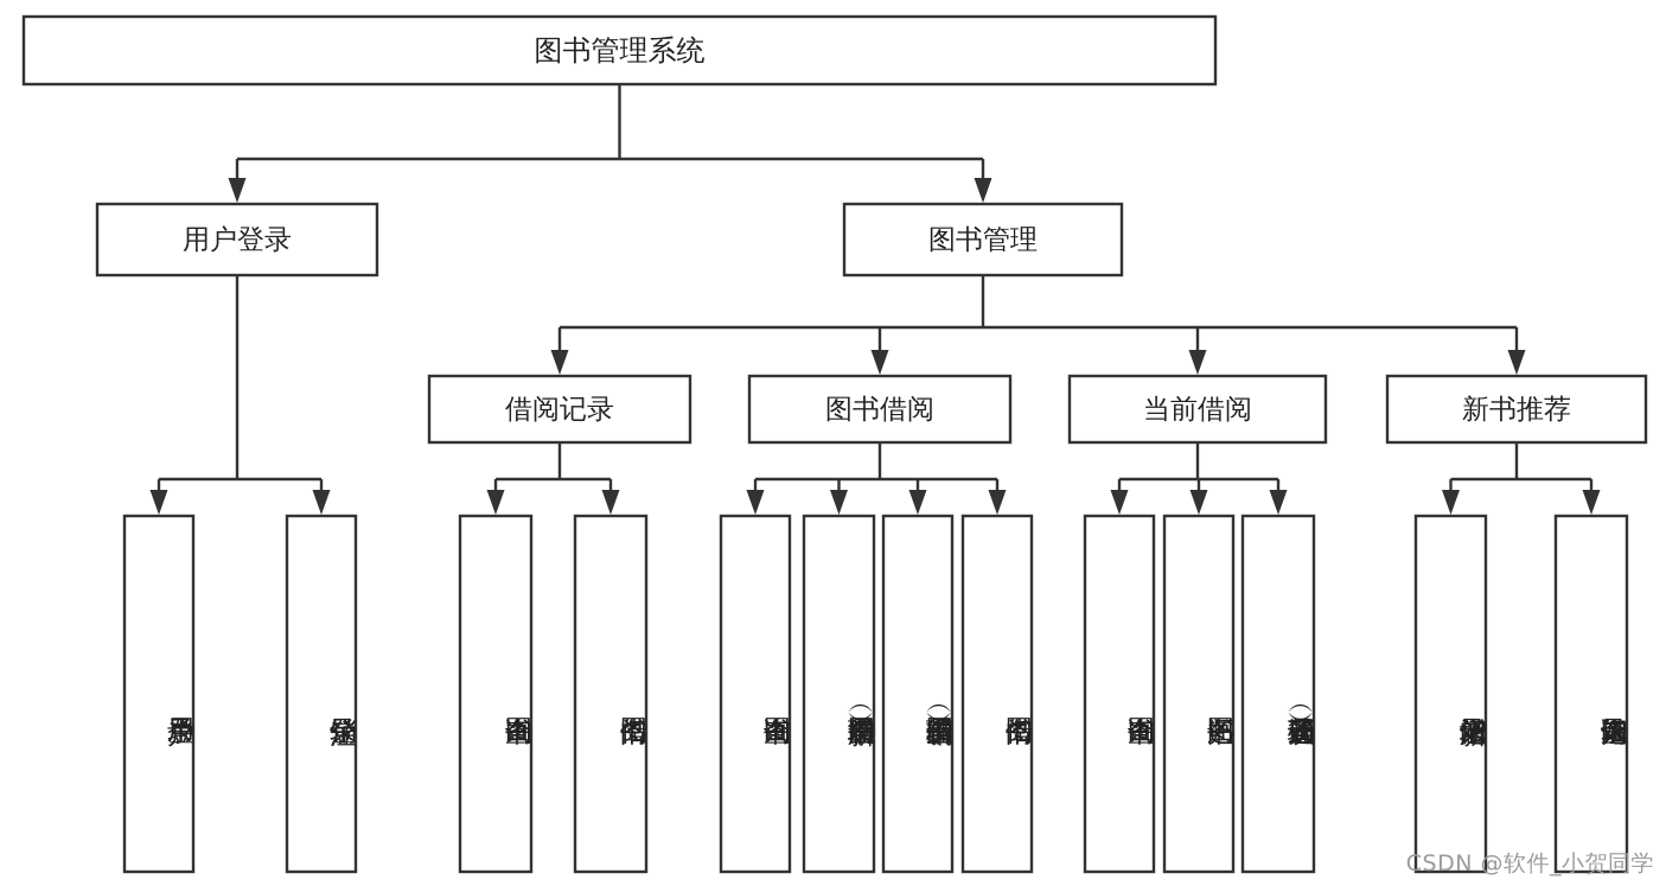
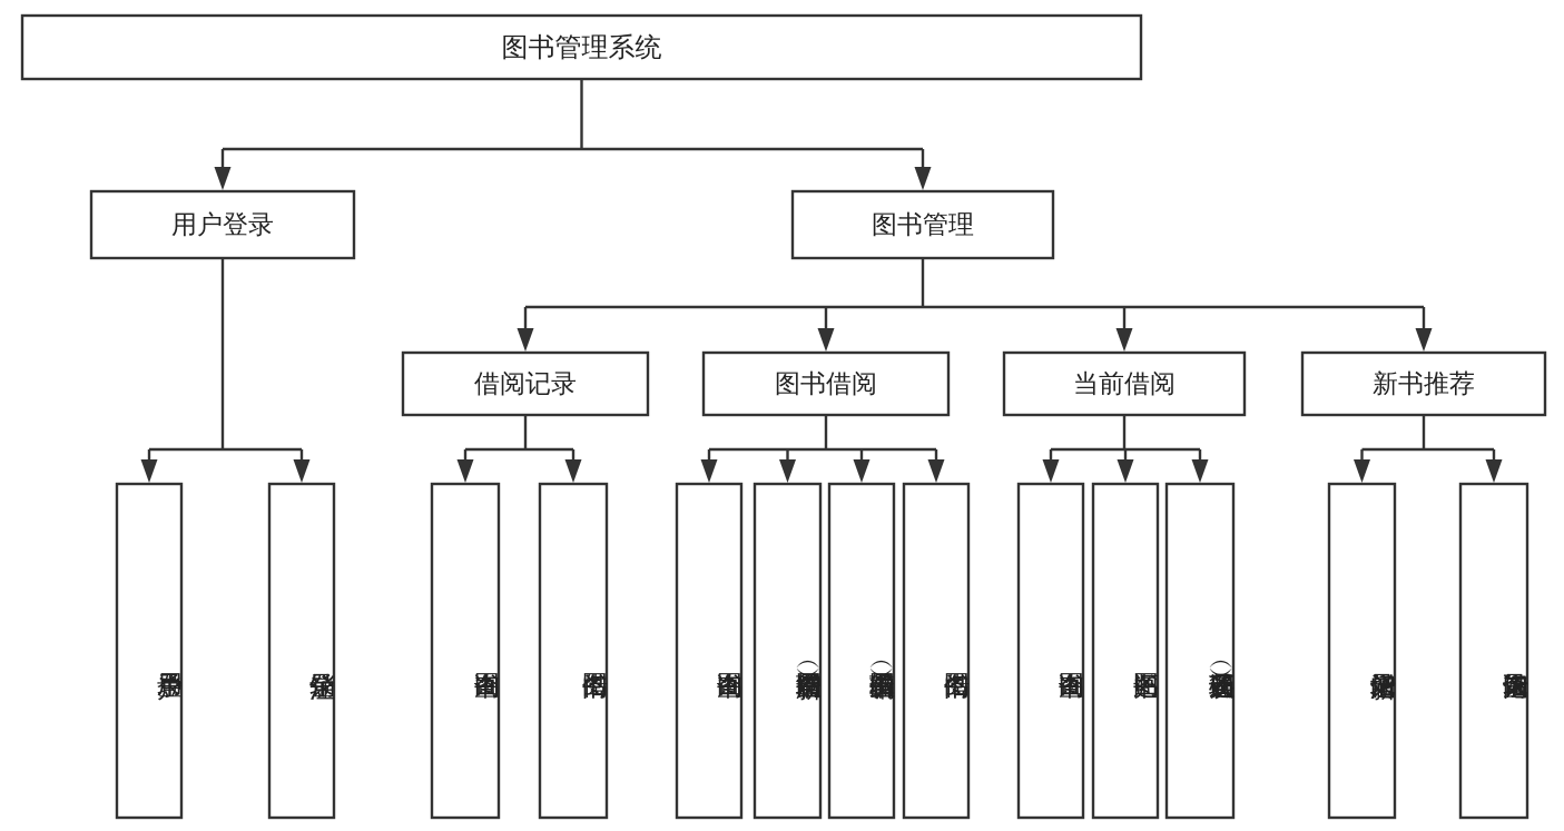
  图书管理系统
  用户登录
  图书管理
  借阅记录
  图书借阅
  当前借阅
  新书推荐
- CSDN @软件_小贺同学
